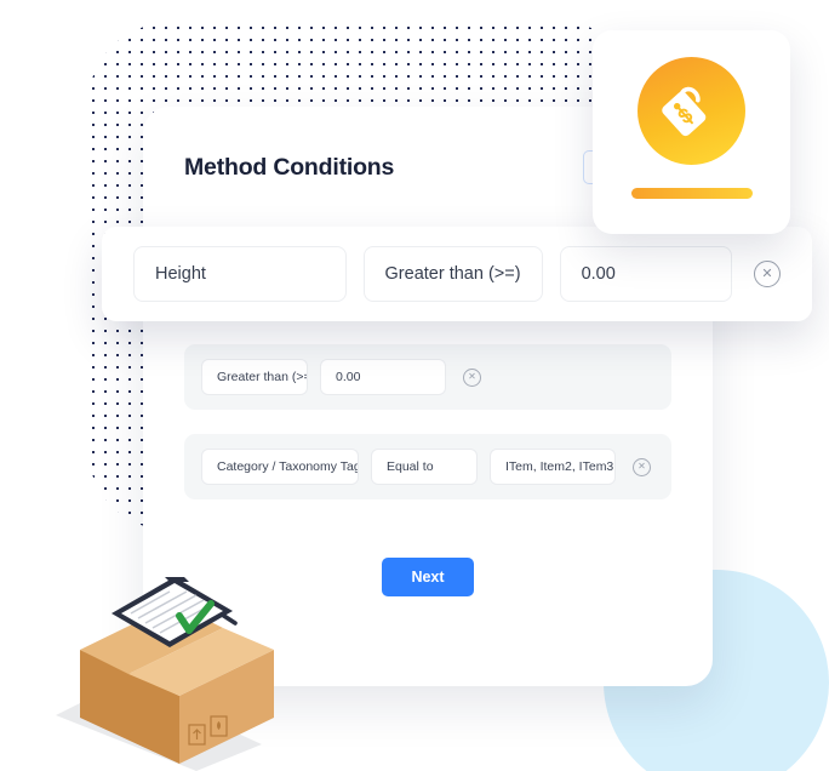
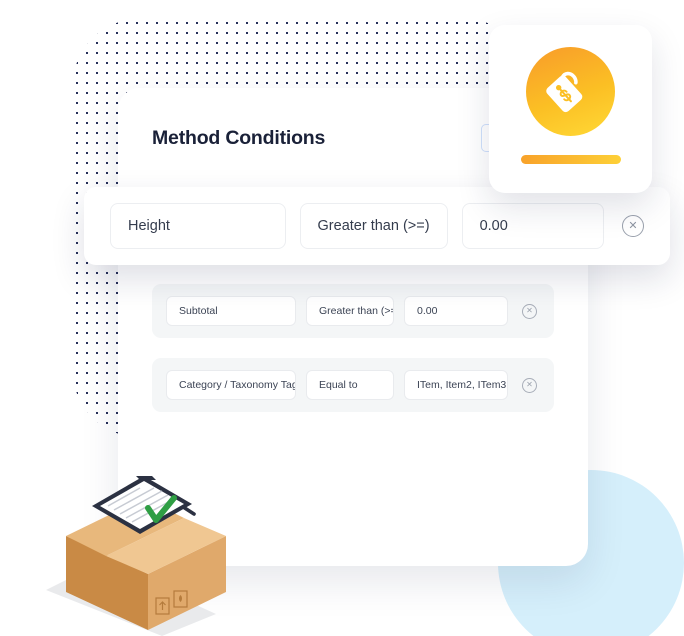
  Method Conditions
+ Subtotal
  Greater than (>=
  0.00
  ✕
  Category / Taxonomy Tag
  Equal to
  ITem, Item2, ITem3
  ✕
- Next
  Height
  Greater than (>=)
  0.00
  ✕
